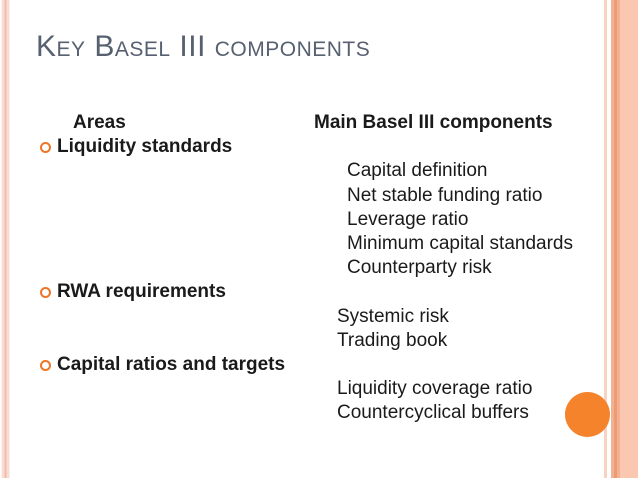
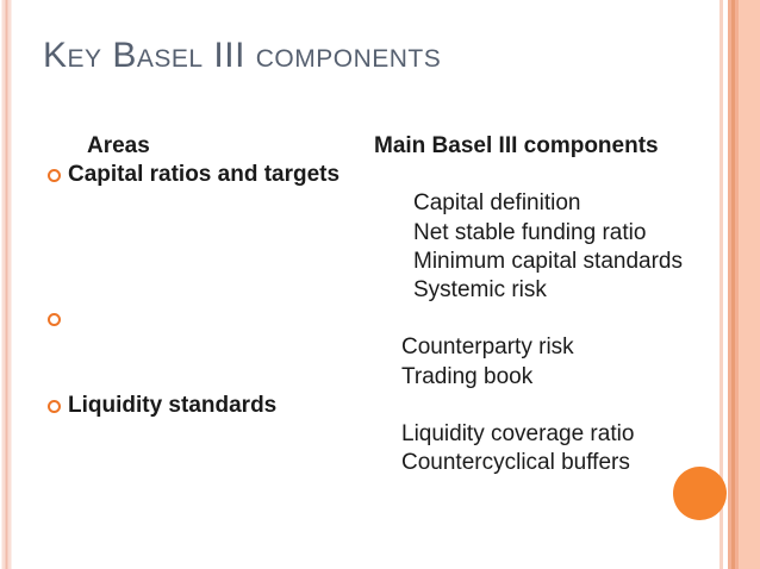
  Key Basel III components
  Areas
  Main Basel III components
- Liquidity standards
+ Capital ratios and targets
  Capital definition
  Net stable funding ratio
- Leverage ratio
  Minimum capital standards
- Counterparty risk
+ Systemic risk
- RWA requirements
- Systemic risk
+ Counterparty risk
  Trading book
- Capital ratios and targets
+ Liquidity standards
  Liquidity coverage ratio
  Countercyclical buffers
